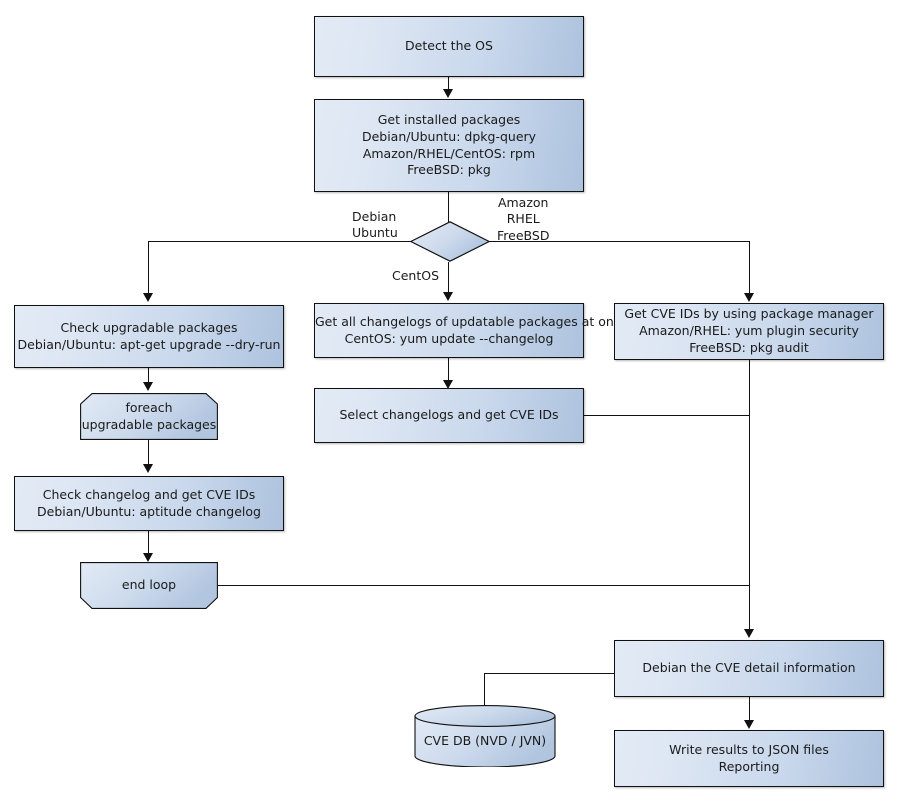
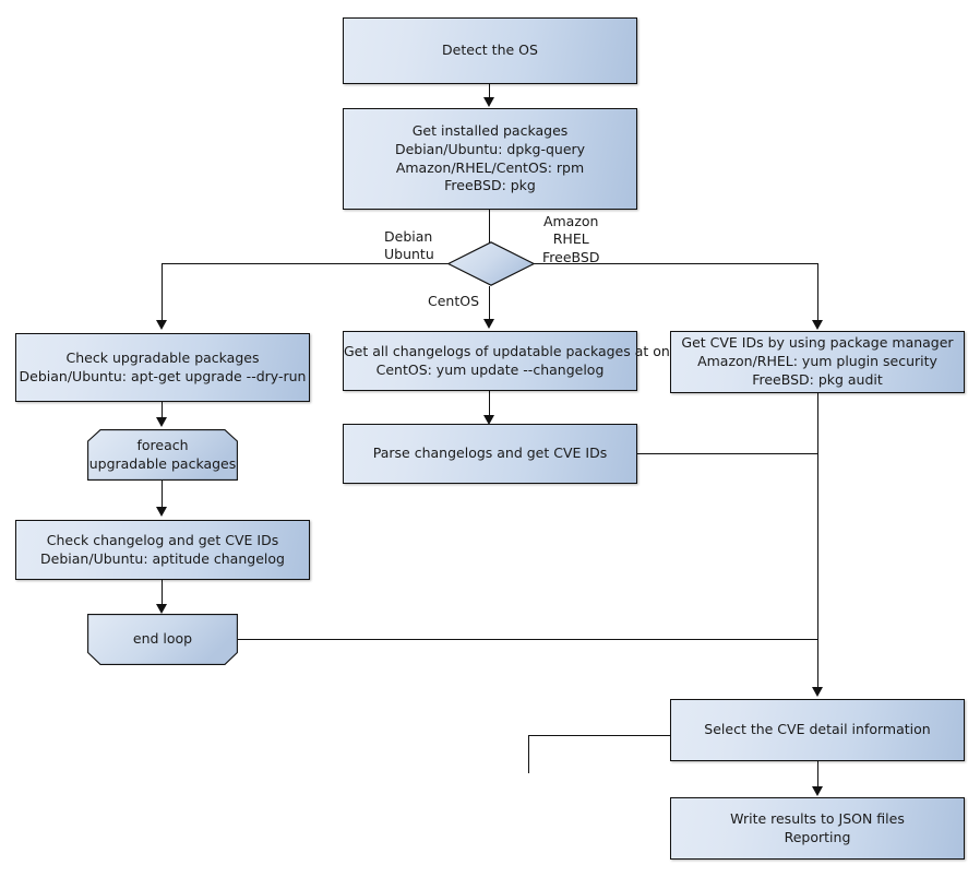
  Detect the OS
  Get installed packages
  Debian/Ubuntu: dpkg-query
  Amazon/RHEL/CentOS: rpm
  FreeBSD: pkg
  Debian
  Ubuntu
  Amazon
  RHEL
  FreeBSD
  CentOS
  Check upgradable packages
  Debian/Ubuntu: apt-get upgrade --dry-run
  foreach
  upgradable packages
  Check changelog and get CVE IDs
  Debian/Ubuntu: aptitude changelog
  end loop
  Get all changelogs of updatable packages at on
  CentOS: yum update --changelog
- Select changelogs and get CVE IDs
+ Parse changelogs and get CVE IDs
  Get CVE IDs by using package manager
  Amazon/RHEL: yum plugin security
  FreeBSD: pkg audit
- Debian the CVE detail information
+ Select the CVE detail information
  Write results to JSON files
  Reporting
- CVE DB (NVD / JVN)
